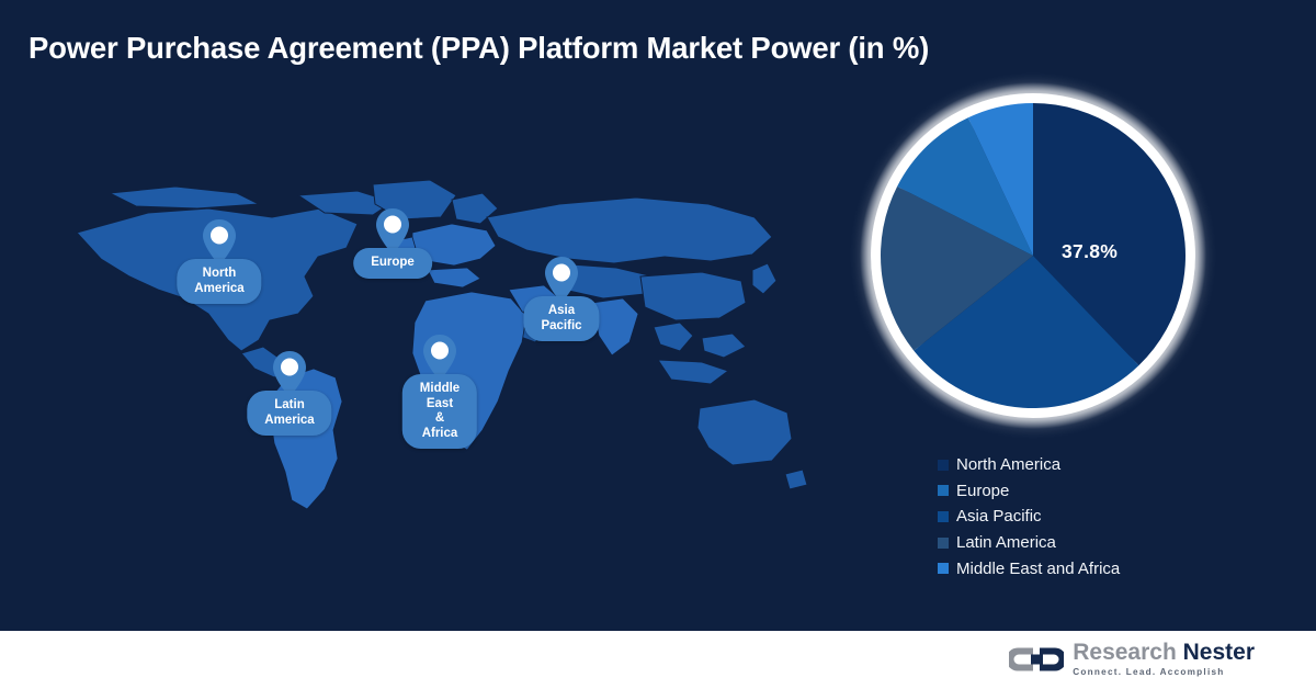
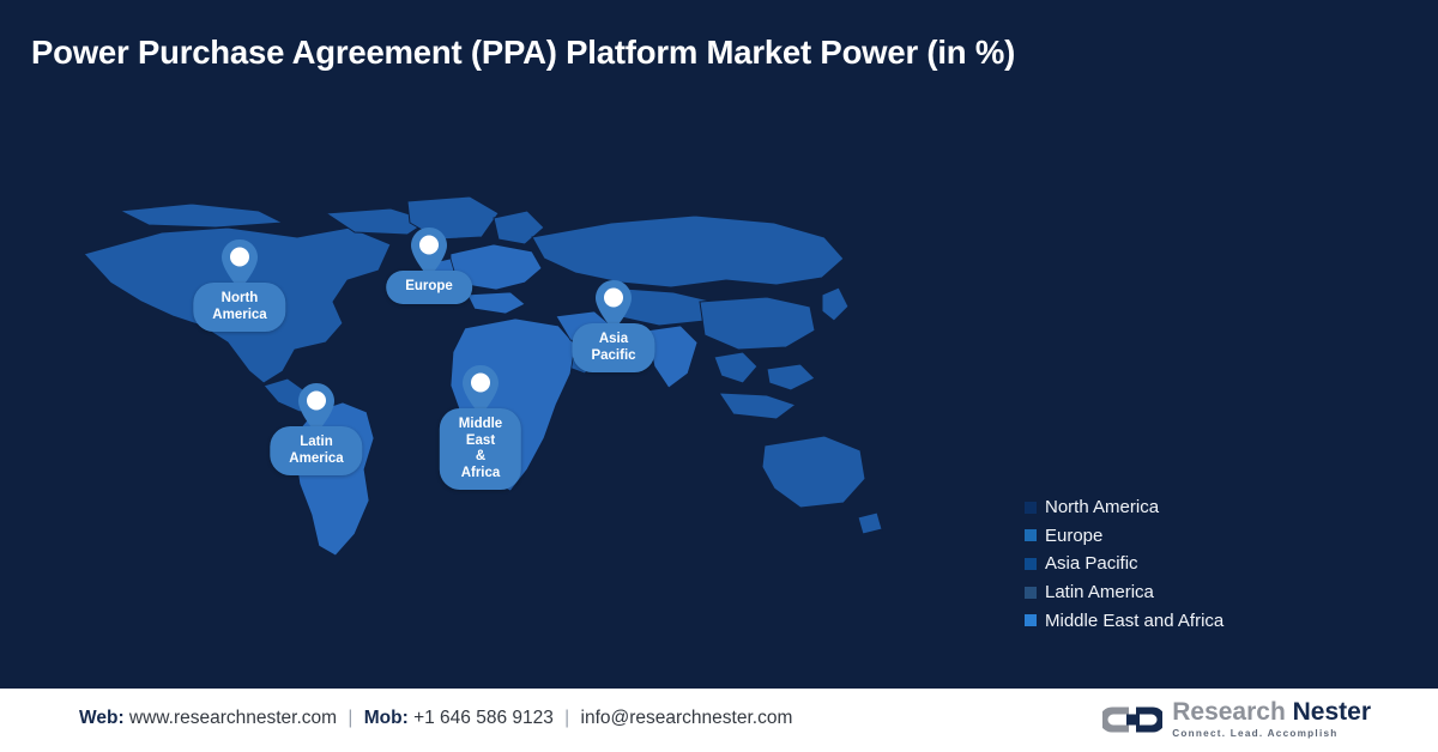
  Power Purchase Agreement (PPA) Platform Market Power (in %)
  North America
  Europe
  Asia Pacific
  Middle East
  & Africa
  Latin America
- 37.8%
  North America
  Europe
  Asia Pacific
  Latin America
  Middle East and Africa
+ Web: www.researchnester.com | Mob: +1 646 586 9123 | info@researchnester.com
  Research Nester
  Connect. Lead. Accomplish
